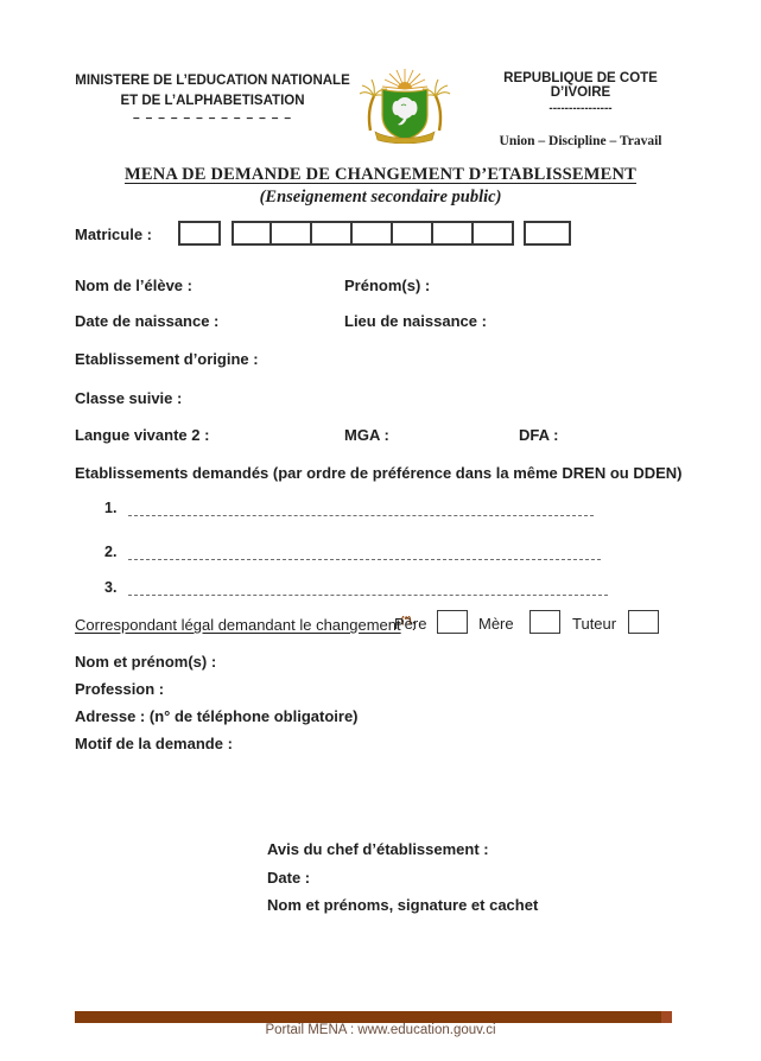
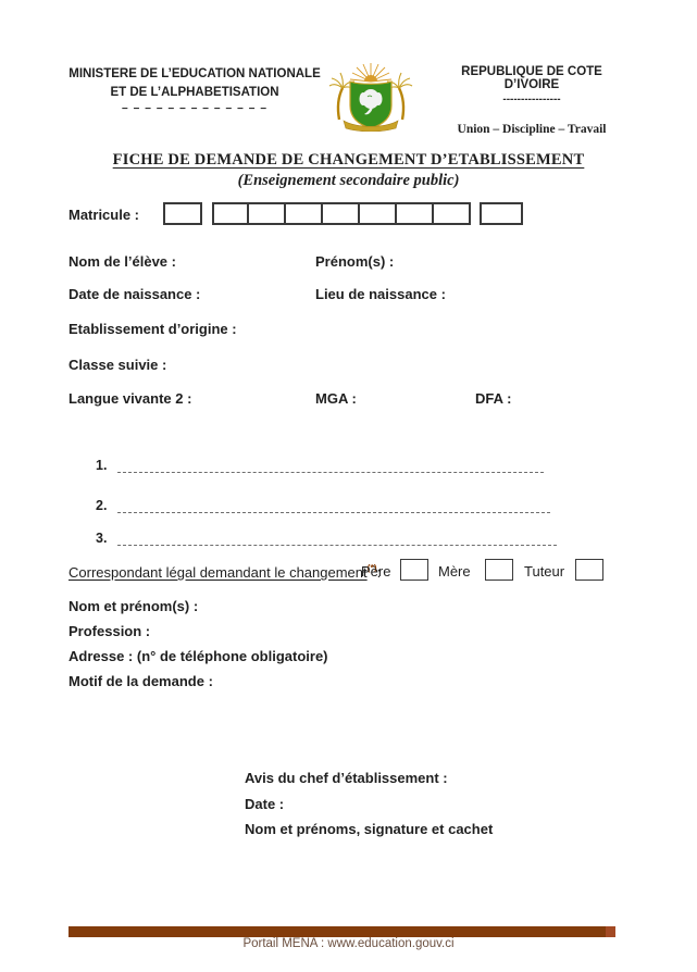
  MINISTERE DE L’EDUCATION NATIONALE
  ET DE L’ALPHABETISATION
  − − − − − − − − − − − − −
  REPUBLIQUE DE COTE D’IVOIRE
  ----------------
  Union – Discipline – Travail
- MENA DE DEMANDE DE CHANGEMENT D’ETABLISSEMENT
+ FICHE DE DEMANDE DE CHANGEMENT D’ETABLISSEMENT
  (Enseignement secondaire public)
  Matricule :
  Nom de l’élève :
  Prénom(s) :
  Date de naissance :
  Lieu de naissance :
  Etablissement d’origine :
  Classe suivie :
  Langue vivante 2 :
  MGA :
  DFA :
- Etablissements demandés (par ordre de préférence dans la même DREN ou DDEN)
  1.
  2.
  3.
  Correspondant légal demandant le changement(*):
  Père
  Mère
  Tuteur
  Nom et prénom(s) :
  Profession :
  Adresse : (n° de téléphone obligatoire)
  Motif de la demande :
  Avis du chef d’établissement :
  Date :
  Nom et prénoms, signature et cachet
  Portail MENA : www.education.gouv.ci
